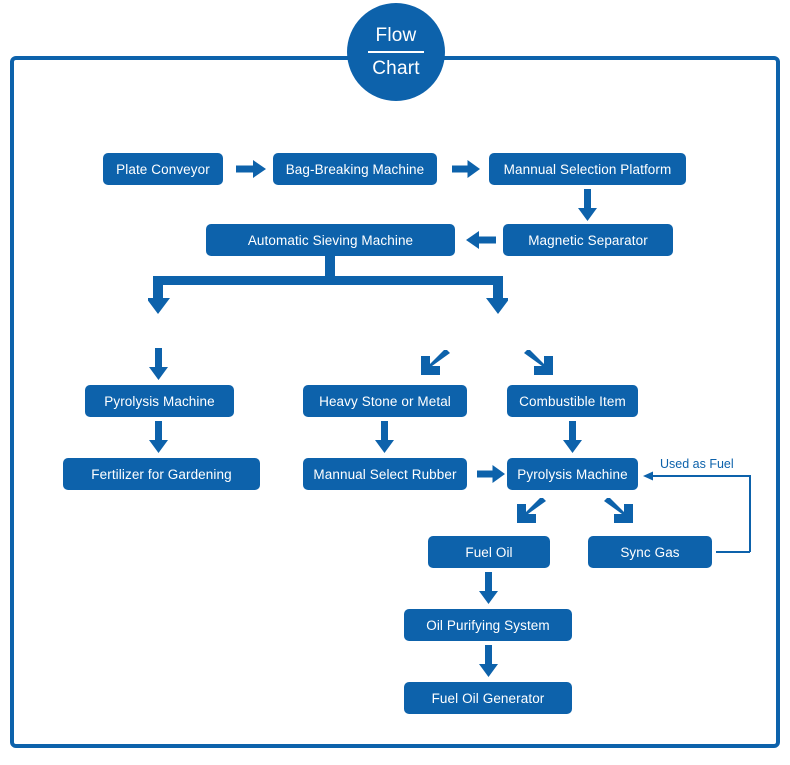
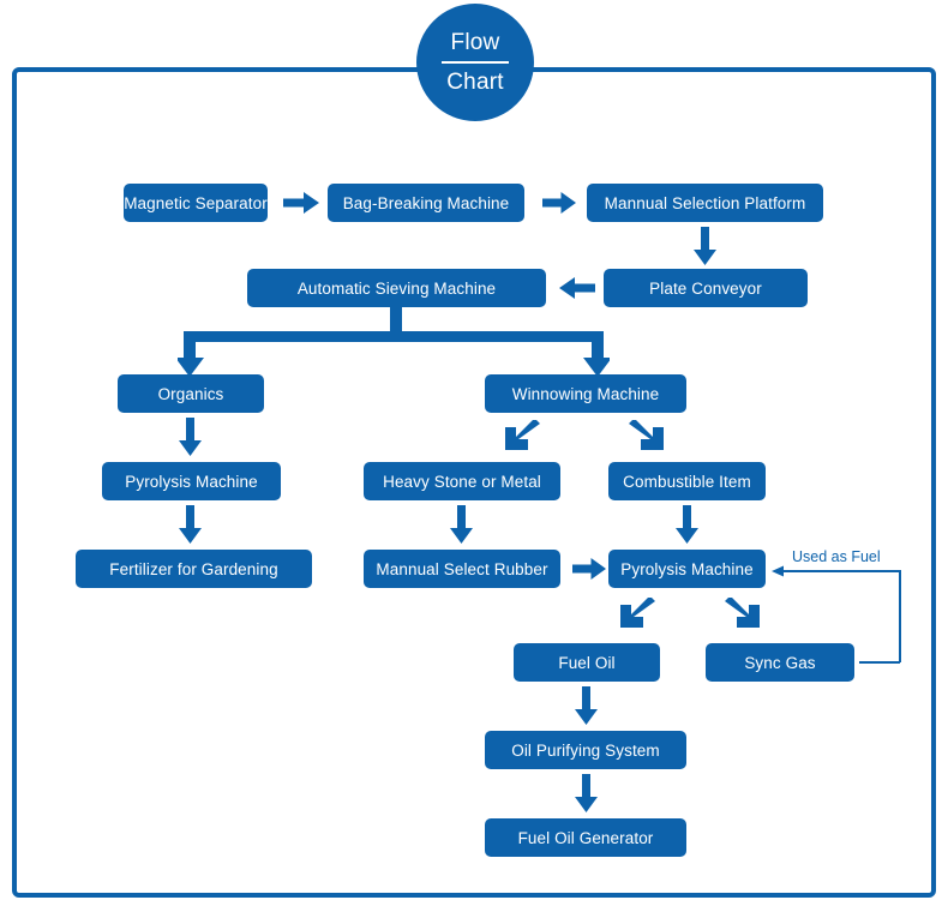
  Flow
  Chart
- Plate Conveyor
+ Magnetic Separator
  Bag-Breaking Machine
  Mannual Selection Platform
  Automatic Sieving Machine
- Magnetic Separator
+ Plate Conveyor
+ Organics
+ Winnowing Machine
  Pyrolysis Machine
  Heavy Stone or Metal
  Combustible Item
  Fertilizer for Gardening
  Mannual Select Rubber
  Pyrolysis Machine
  Used as Fuel
  Fuel Oil
  Sync Gas
  Oil Purifying System
  Fuel Oil Generator
